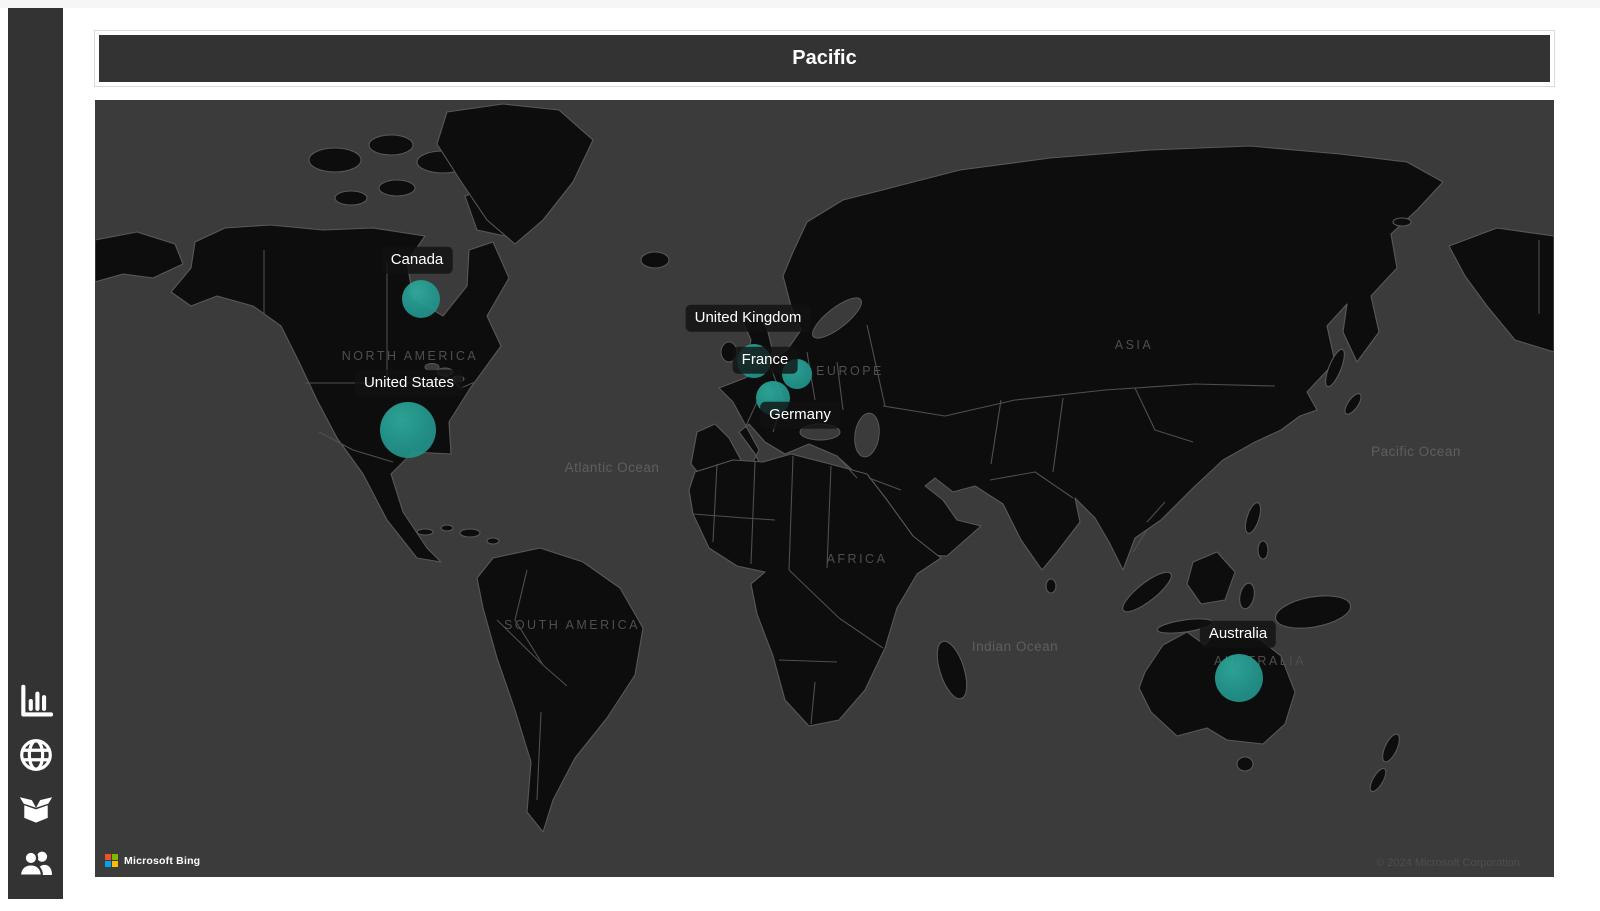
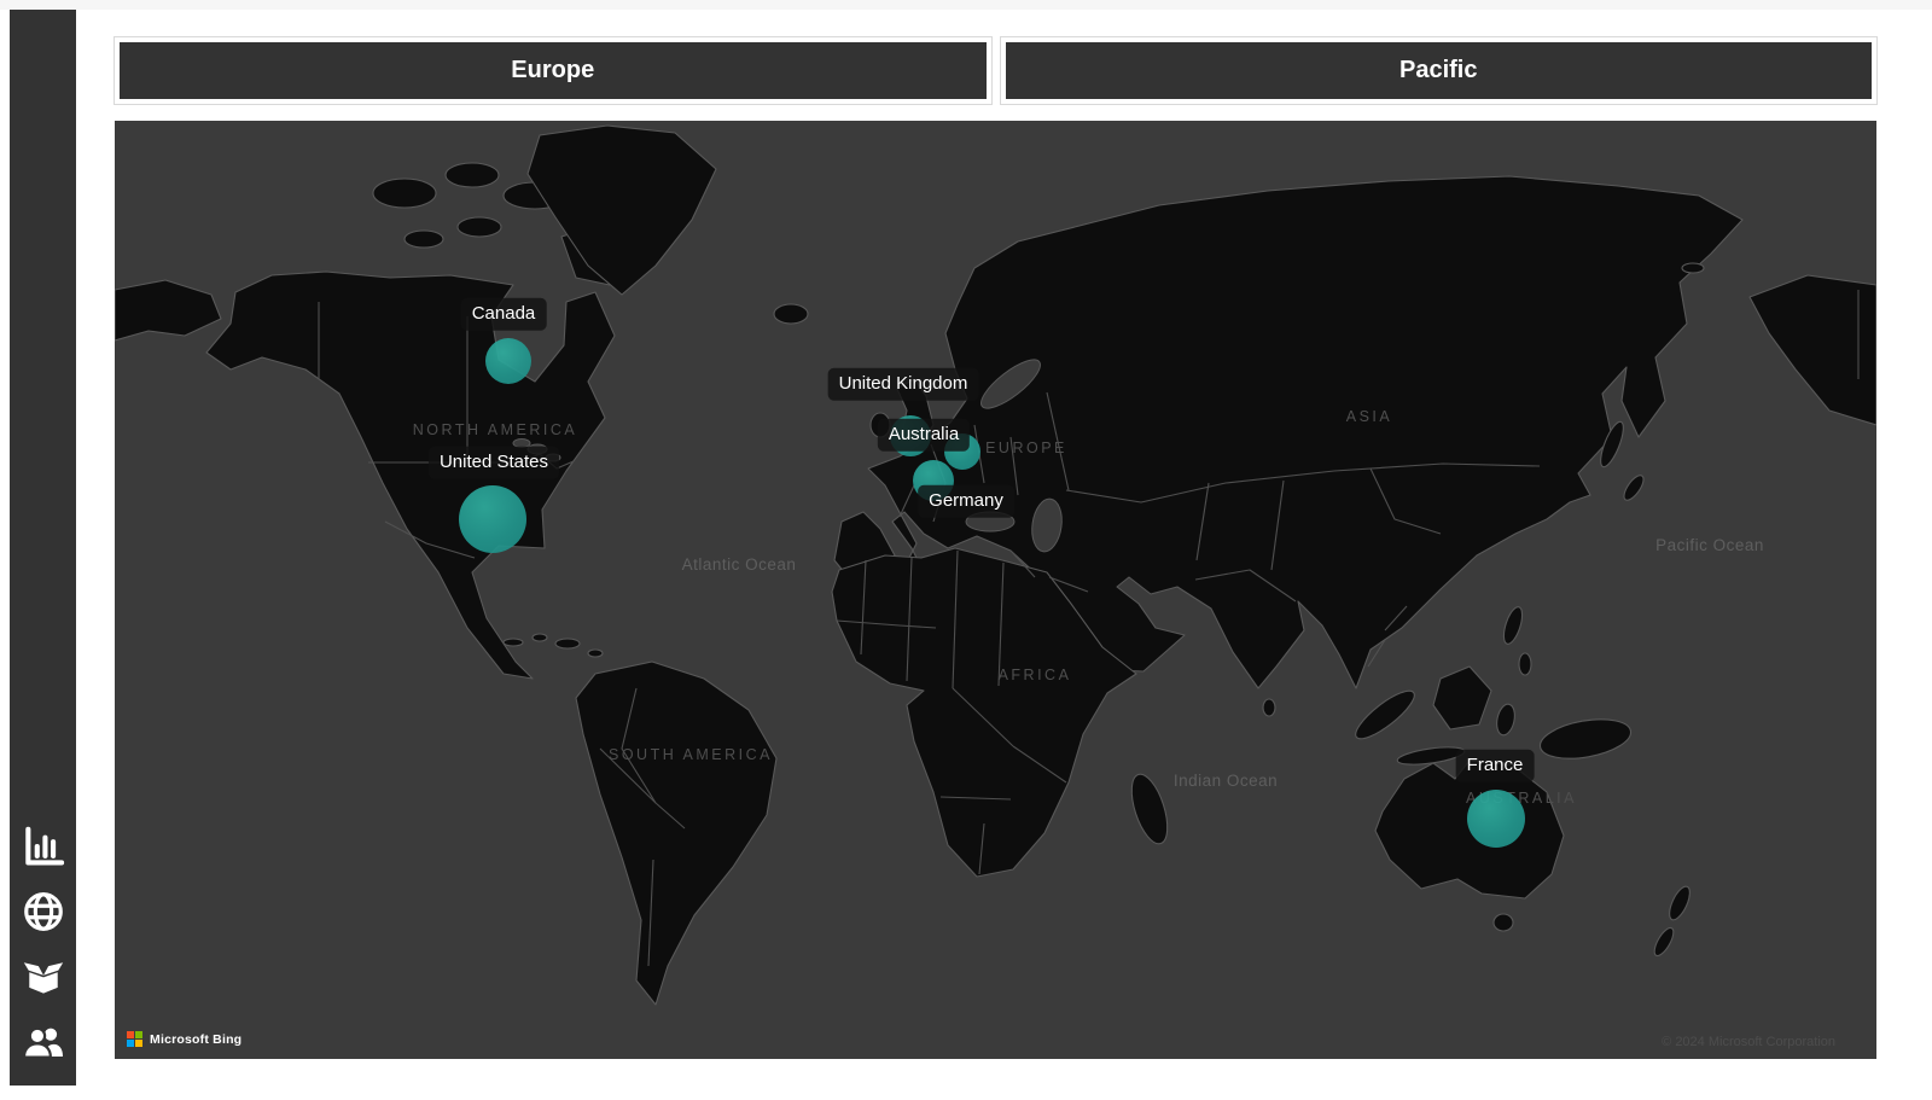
+ Europe
  Pacific
  NORTH AMERICA
  SOUTH AMERICA
  EUROPE
  AFRICA
  ASIA
  Atlantic Ocean
  Pacific Ocean
  Indian Ocean
  Canada
  United States
  United Kingdom
- France
+ Australia
  Germany
- Australia
+ France
  Microsoft Bing
